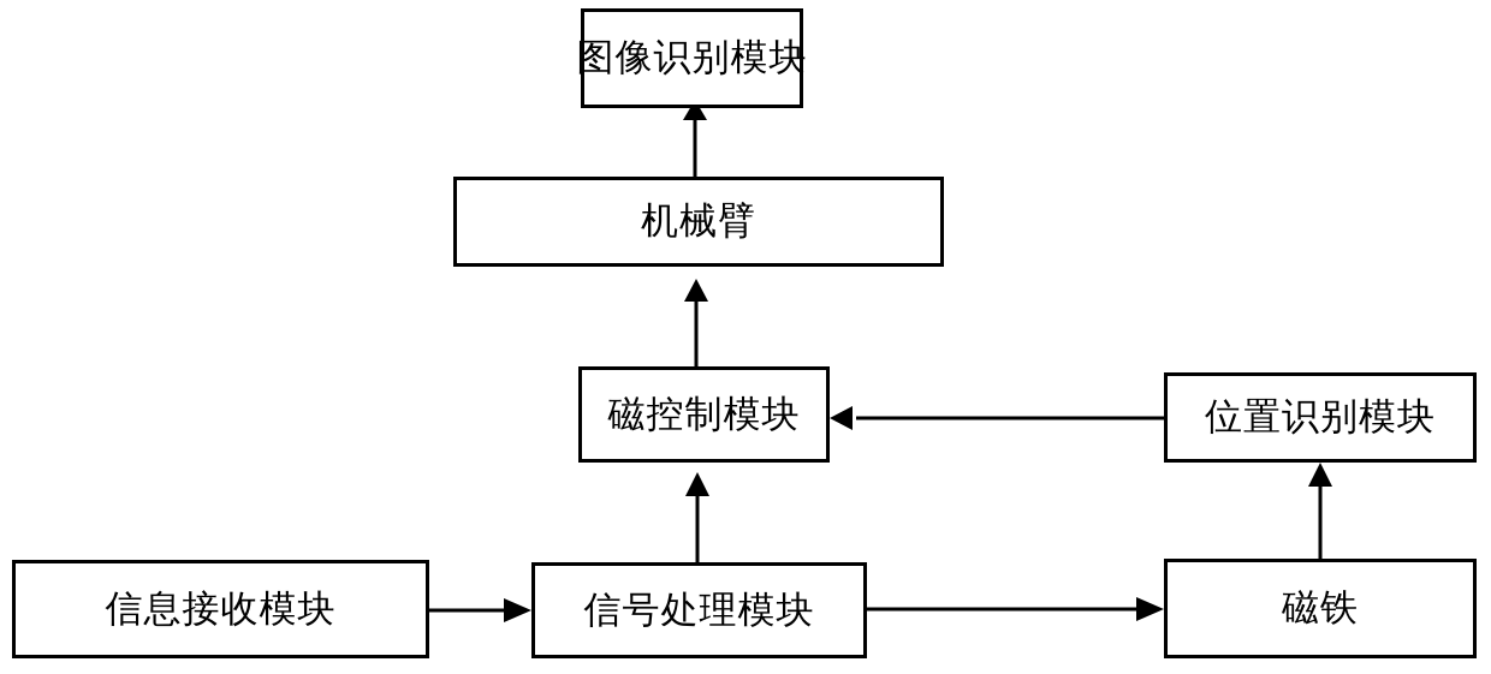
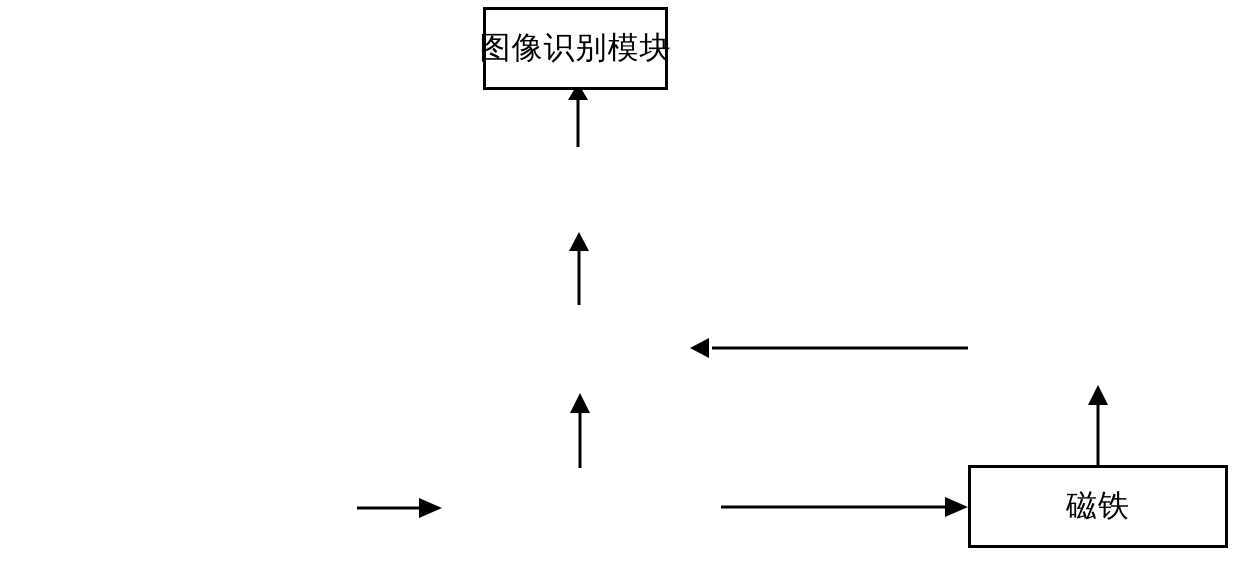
  图像识别模块
- 机械臂
- 磁控制模块
- 位置识别模块
- 信息接收模块
- 信号处理模块
  磁铁
